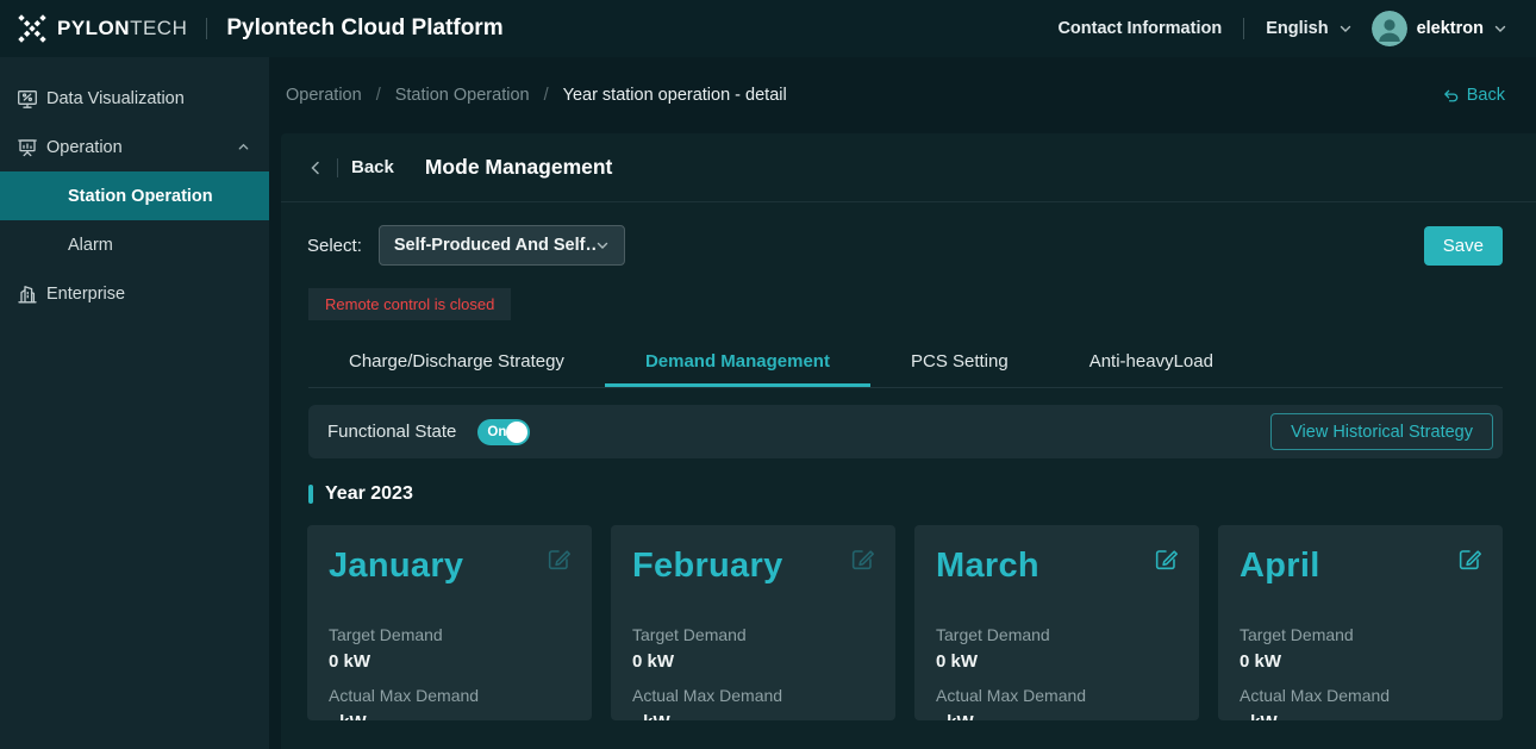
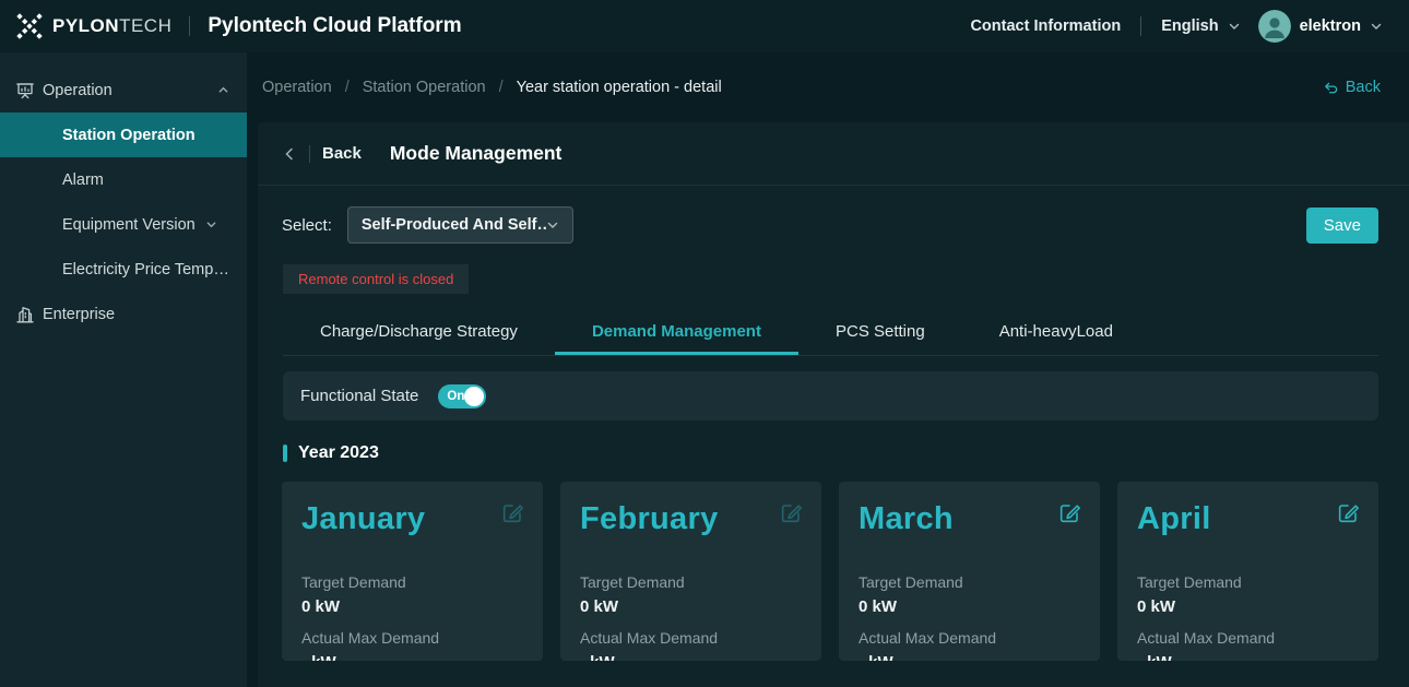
  PYLONTECH
  Pylontech Cloud Platform
  Contact Information
  English
  elektron
- Data Visualization
  Operation
  Station Operation
  Alarm
+ Equipment Version
+ Electricity Price Temp…
  Enterprise
  Operation
  /
  Station Operation
  /
  Year station operation - detail
  Back
  Back
  Mode Management
  Select:
  Self-Produced And Self…
  Save
  Remote control is closed
  Charge/Discharge Strategy
  Demand Management
  PCS Setting
  Anti-heavyLoad
  Functional State
  On
- View Historical Strategy
  Year 2023
  January
  Target Demand
  0 kW
  Actual Max Demand
  February
  Target Demand
  0 kW
  Actual Max Demand
  March
  Target Demand
  0 kW
  Actual Max Demand
  April
  Target Demand
  0 kW
  Actual Max Demand
